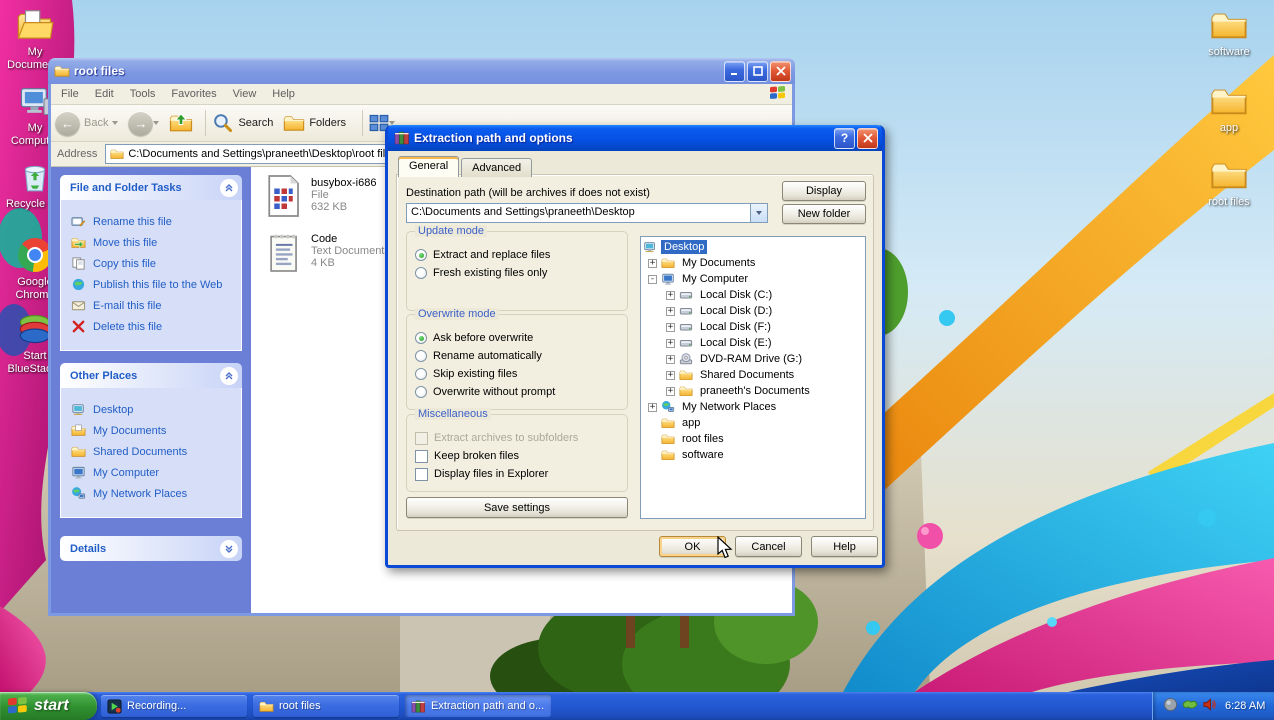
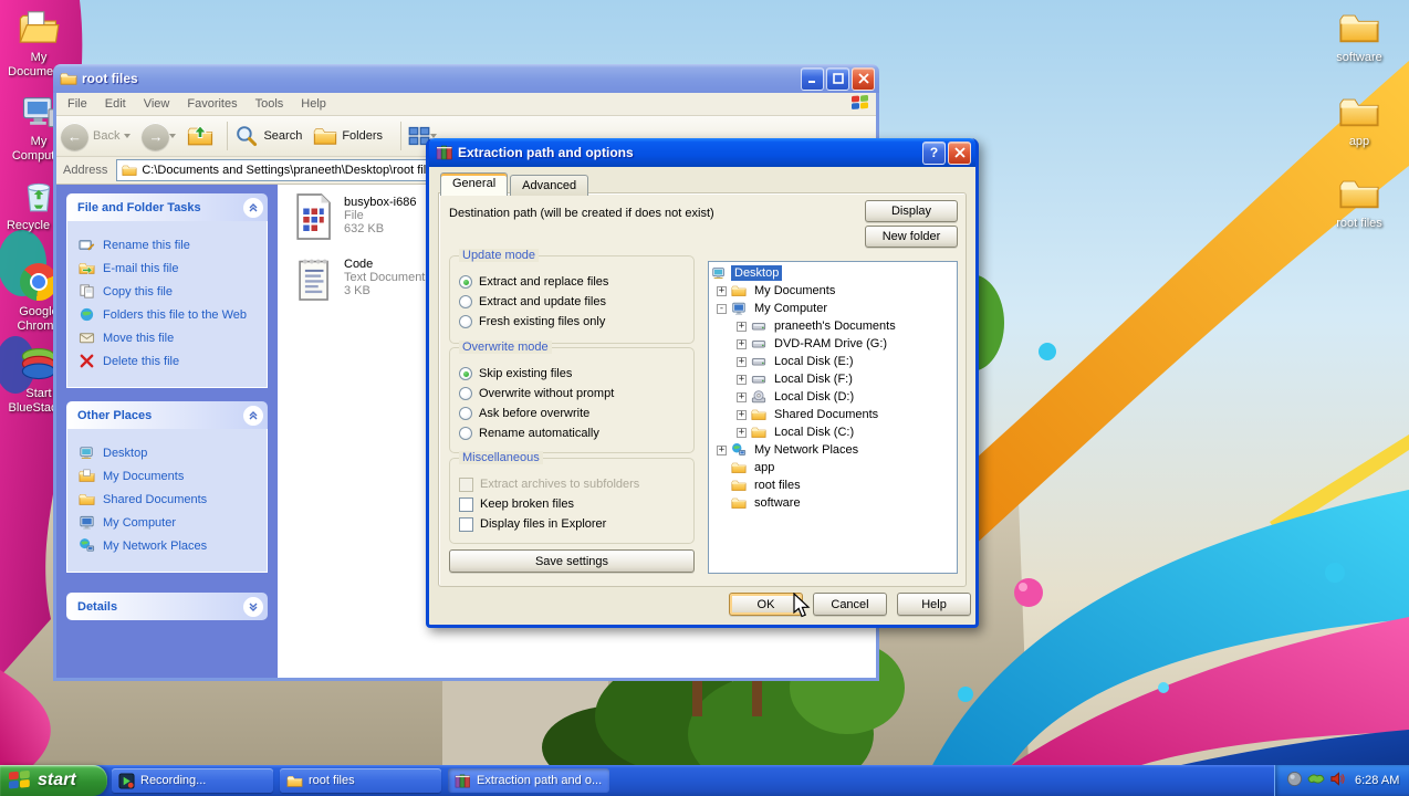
  My Docume
  My Compu
  Recycle
  Googl Chrom
  Start BlueSta
  software
  app
  root files
  root files
  File
  Edit
- Tools
+ View
  Favorites
- View
+ Tools
  Help
  ←
  Back
  →
  Search
  Folders
  Address
  C:\Documents and Settings\praneeth\Desktop\root fil
  File and Folder Tasks
  Rename this file
- Move this file
+ E-mail this file
  Copy this file
- Publish this file to the Web
+ Folders this file to the Web
- E-mail this file
+ Move this file
  Delete this file
  Other Places
  Desktop
  My Documents
  Shared Documents
  My Computer
  My Network Places
  Details
  busybox-i686
  File
  632 KB
  Code
  Text Document
- 4 KB
+ 3 KB
  Extraction path and options
  ?
  General
  Advanced
- Destination path (will be archives if does not exist)
+ Destination path (will be created if does not exist)
- C:\Documents and Settings\praneeth\Desktop
  Display
  New folder
  Update mode
  Extract and replace files
+ Extract and update files
  Fresh existing files only
  Overwrite mode
- Ask before overwrite
+ Skip existing files
- Rename automatically
+ Overwrite without prompt
- Skip existing files
+ Ask before overwrite
- Overwrite without prompt
+ Rename automatically
  Miscellaneous
  Extract archives to subfolders
  Keep broken files
  Display files in Explorer
  Save settings
  Desktop
  +
  My Documents
  -
  My Computer
  +
- Local Disk (C:)
+ praneeth's Documents
  +
- Local Disk (D:)
+ DVD-RAM Drive (G:)
  +
- Local Disk (F:)
+ Local Disk (E:)
  +
- Local Disk (E:)
+ Local Disk (F:)
  +
- DVD-RAM Drive (G:)
+ Local Disk (D:)
  +
  Shared Documents
  +
- praneeth's Documents
+ Local Disk (C:)
  +
  My Network Places
  app
  root files
  software
  OK
  Cancel
  Help
  start
  Recording...
  root files
  Extraction path and o...
  6:28 AM
